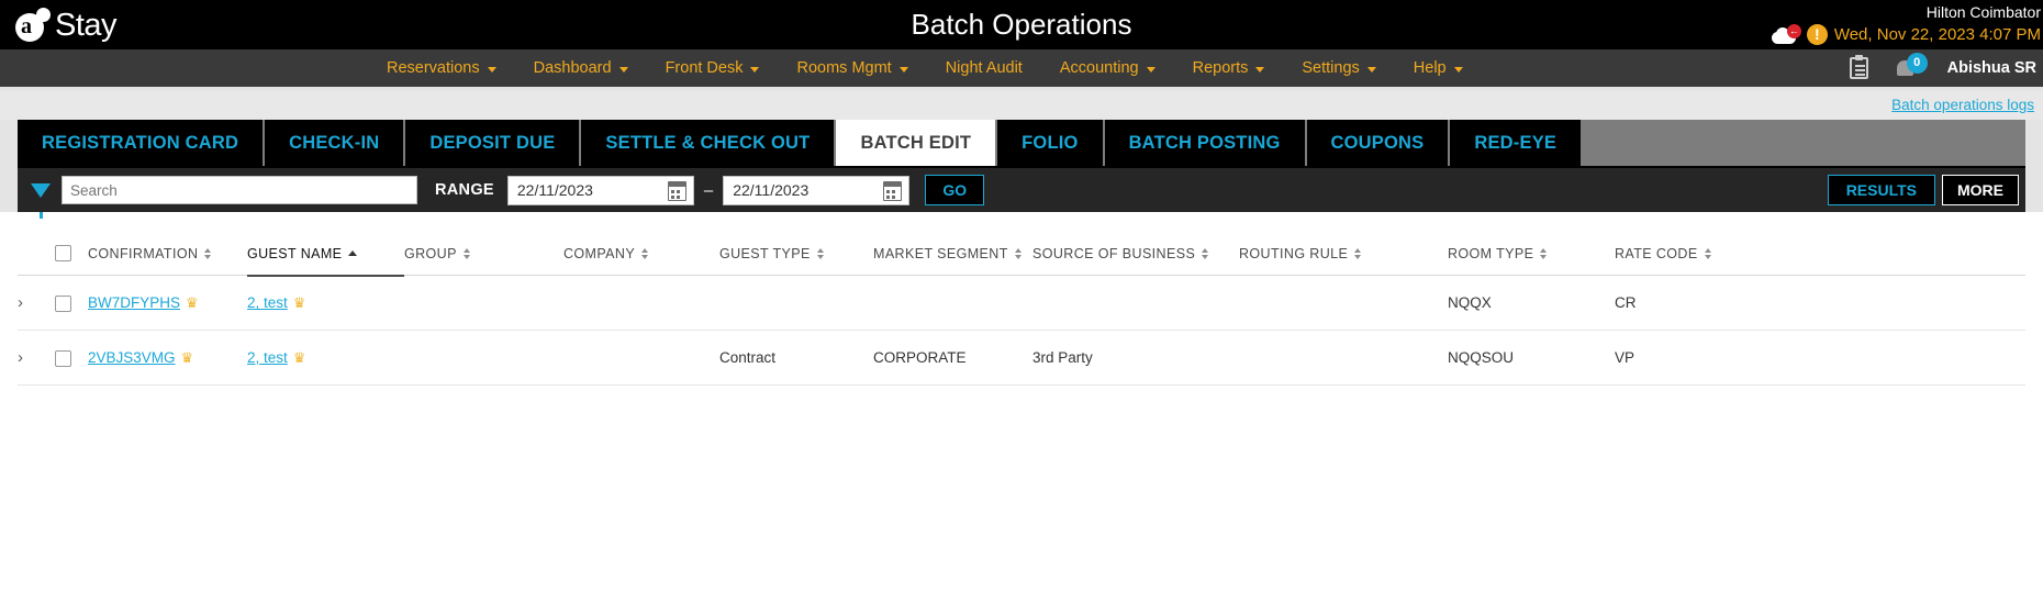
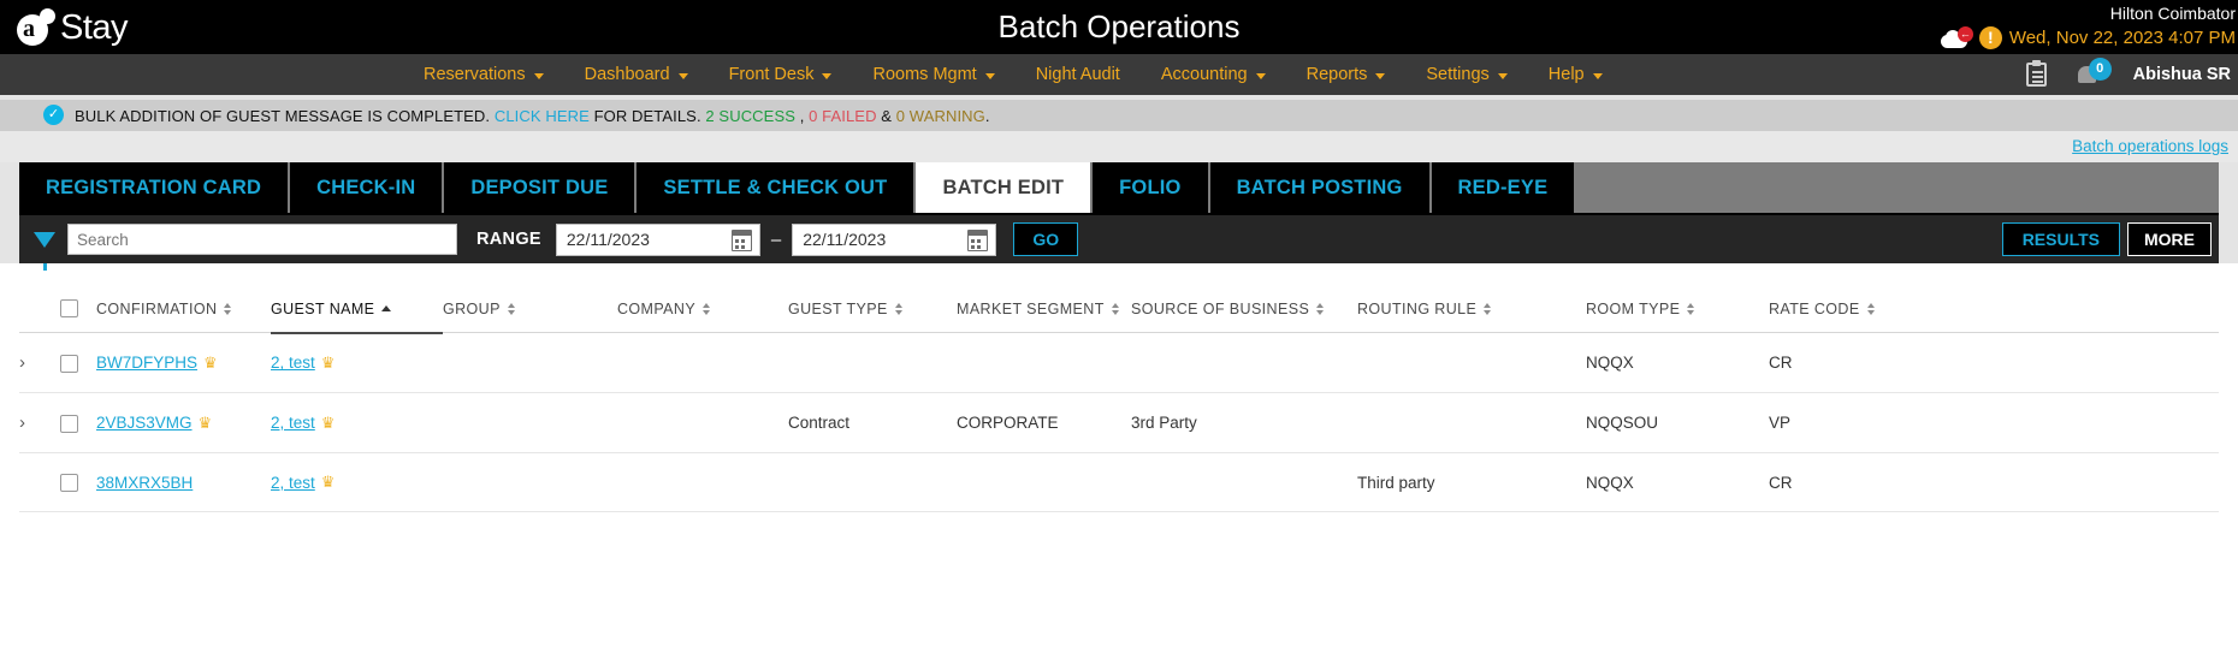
  a
  Stay
  Batch Operations
  Hilton Coimbator
  ←
  !
  Wed, Nov 22, 2023 4:07 PM
  Reservations
  Dashboard
  Front Desk
  Rooms Mgmt
  Night Audit
  Accounting
  Reports
  Settings
  Help
  0
  Abishua SR
+ ✓
+ BULK ADDITION OF GUEST MESSAGE IS COMPLETED. CLICK HERE FOR DETAILS. 2 SUCCESS , 0 FAILED & 0 WARNING.
  Batch operations logs
  REGISTRATION CARD
  CHECK-IN
  DEPOSIT DUE
  SETTLE & CHECK OUT
  BATCH EDIT
  FOLIO
  BATCH POSTING
- COUPONS
  RED-EYE
  Search
  RANGE
  22/11/2023
  –
  22/11/2023
  GO
  RESULTS
  MORE
  		CONFIRMATION	GUEST NAME	GROUP	COMPANY	GUEST TYPE	MARKET SEGMENT	SOURCE OF BUSINESS	ROUTING RULE	ROOM TYPE	RATE CODE
  ›		BW7DFYPHS ♛	2, test ♛							NQQX	CR
  ›		2VBJS3VMG ♛	2, test ♛			Contract	CORPORATE	3rd Party		NQQSOU	VP
+ 		38MXRX5BH	2, test ♛						Third party	NQQX	CR
